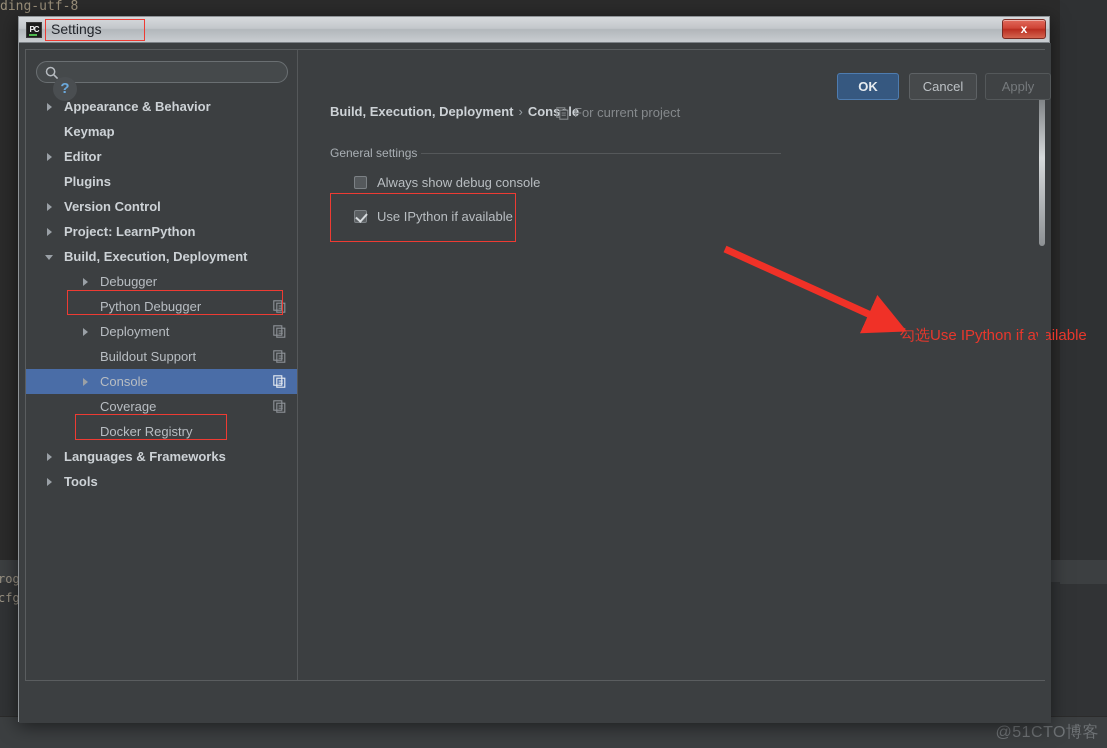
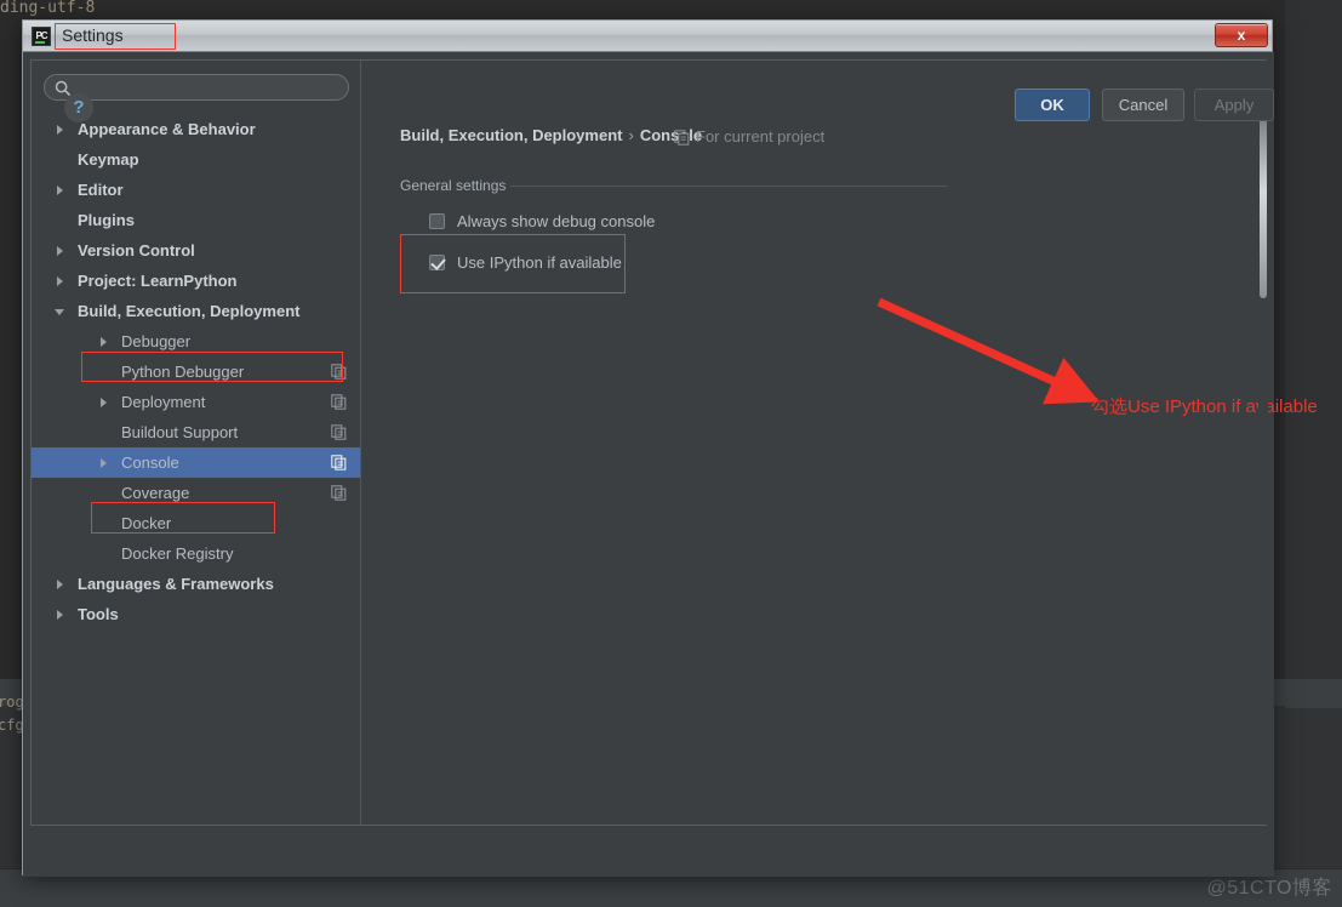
  ding-utf-8
  rog
  cfg
  @51CTO博客
  PC
  Settings
  x
  Appearance & Behavior
  Keymap
  Editor
  Plugins
  Version Control
  Project: LearnPython
  Build, Execution, Deployment
  Debugger
  Python Debugger
  Deployment
  Buildout Support
  Console
  Coverage
+ Docker
  Docker Registry
  Languages & Frameworks
  Tools
  Build, Execution, Deployment › Conle
  For current project
  General settings
  Always show debug console
  Use IPython if available
  勾选Use IPython if aailable
  ?
  OK
  Cancel
  Apply
